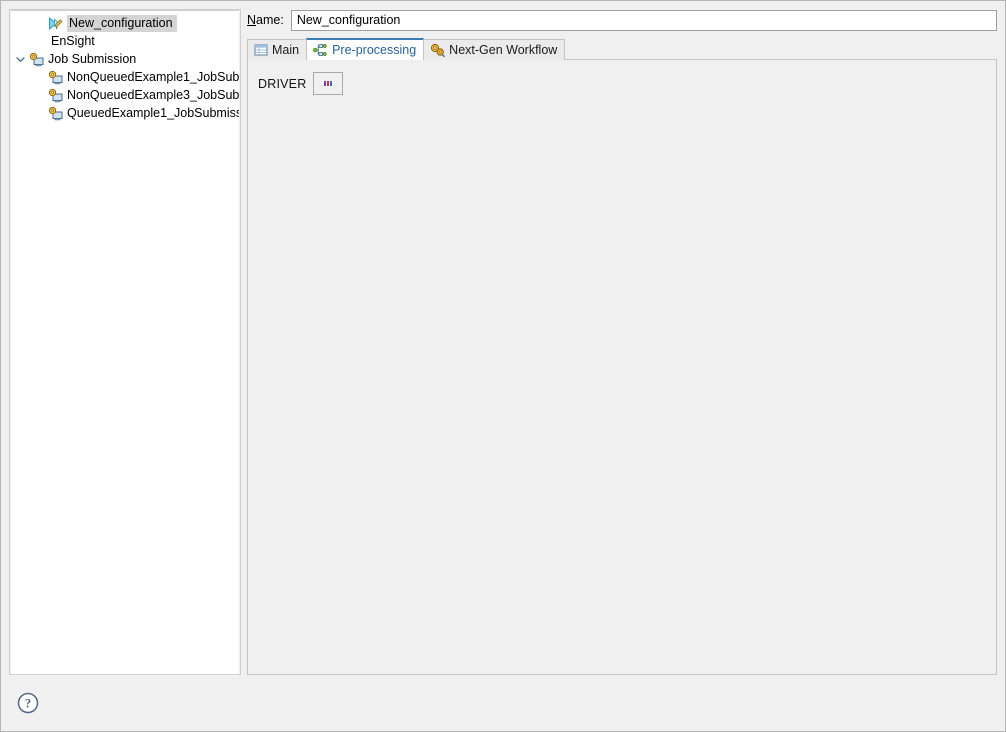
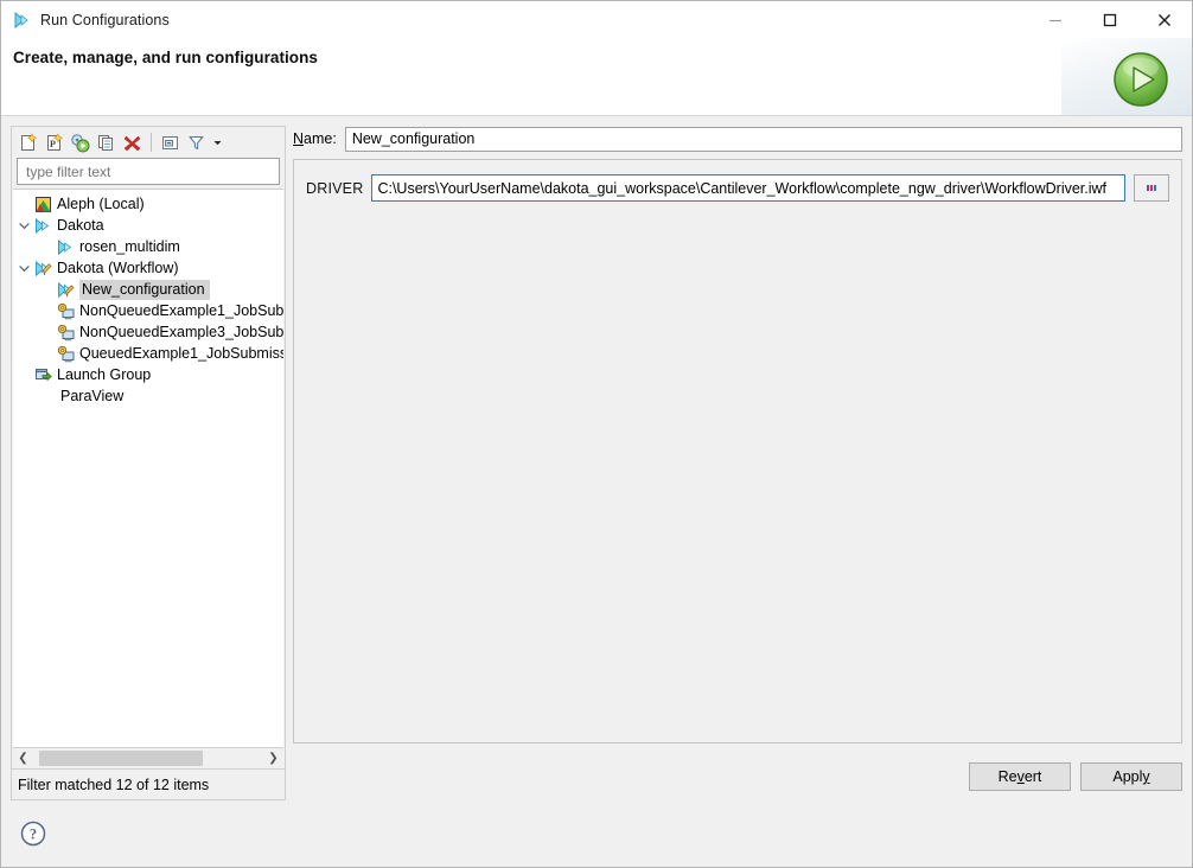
+ Run Configurations
+ Create, manage, and run configurations
+ P
+ type filter text
+ Aleph (Local)
+ Dakota
+ rosen_multidim
+ Dakota (Workflow)
  New_configuration
- EnSight
- Job Submission
  NonQueuedExample1_JobSub
  NonQueuedExample3_JobSub
  QueuedExample1_JobSubmiss
+ Launch Group
+ ParaView
+ ❮
+ ❯
+ Filter matched 12 of 12 items
  Name:
  New_configuration
- Main
- Pre-processing
- Next-Gen Workflow
  DRIVER
+ C:\Users\YourUserName\dakota_gui_workspace\Cantilever_Workflow\complete_ngw_driver\WorkflowDriver.iwf
+ Revert
+ Apply
  ?
